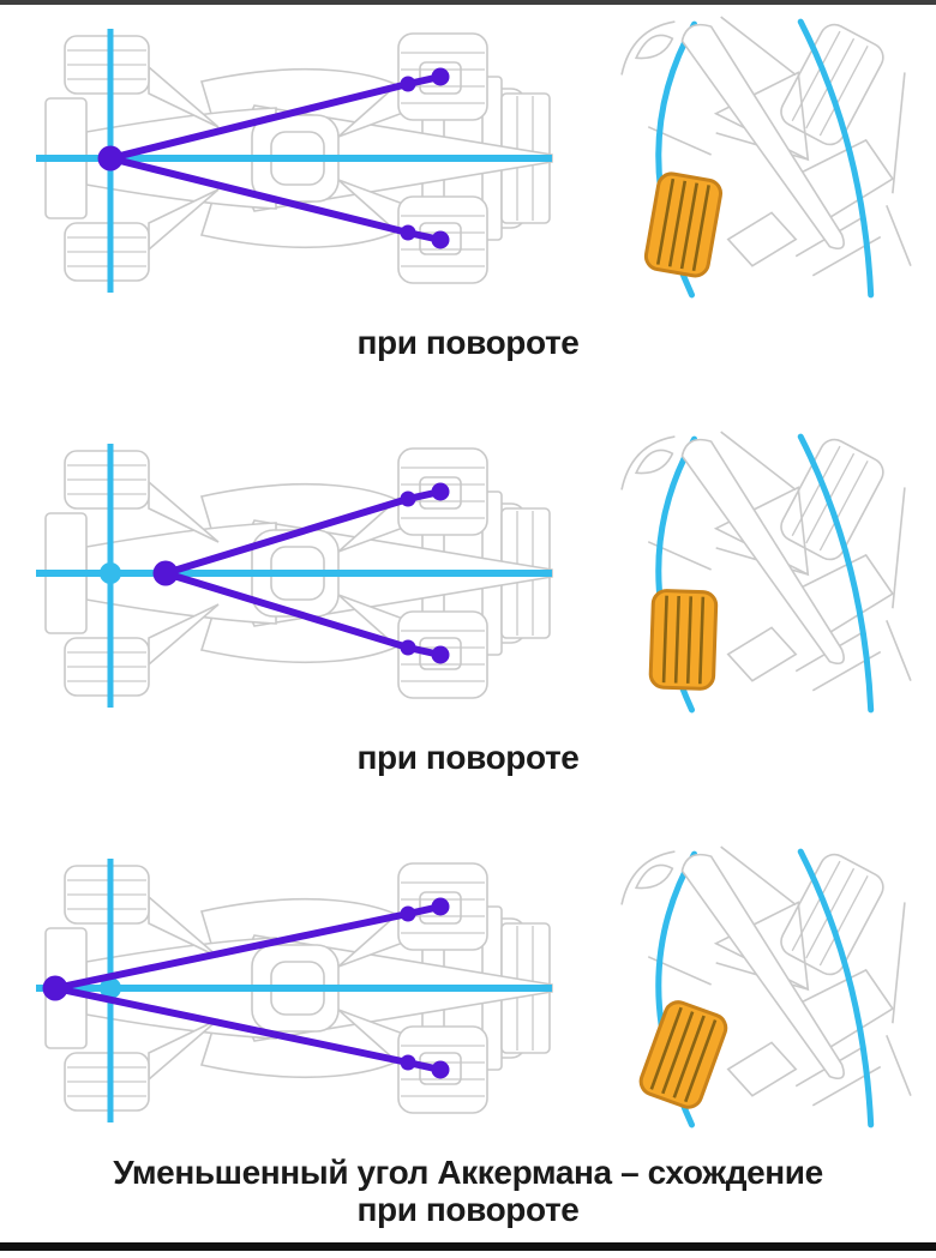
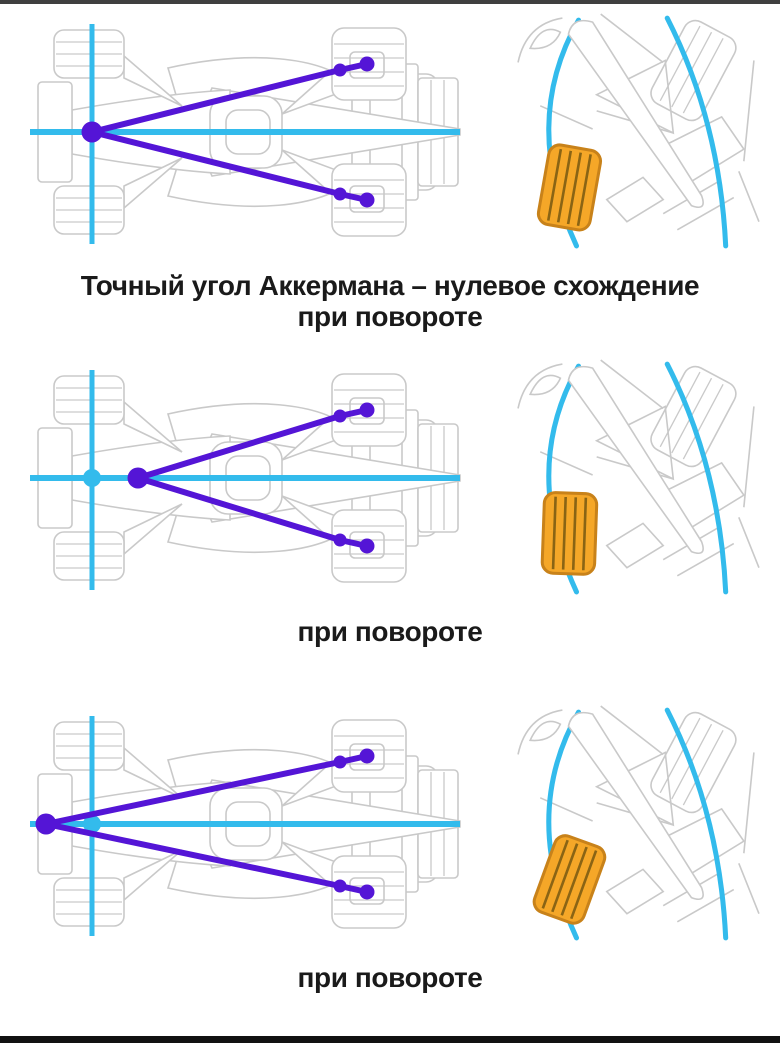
+ Точный угол Аккермана – нулевое схождение
  при повороте
  при повороте
- Уменьшенный угол Аккермана – схождение
  при повороте
